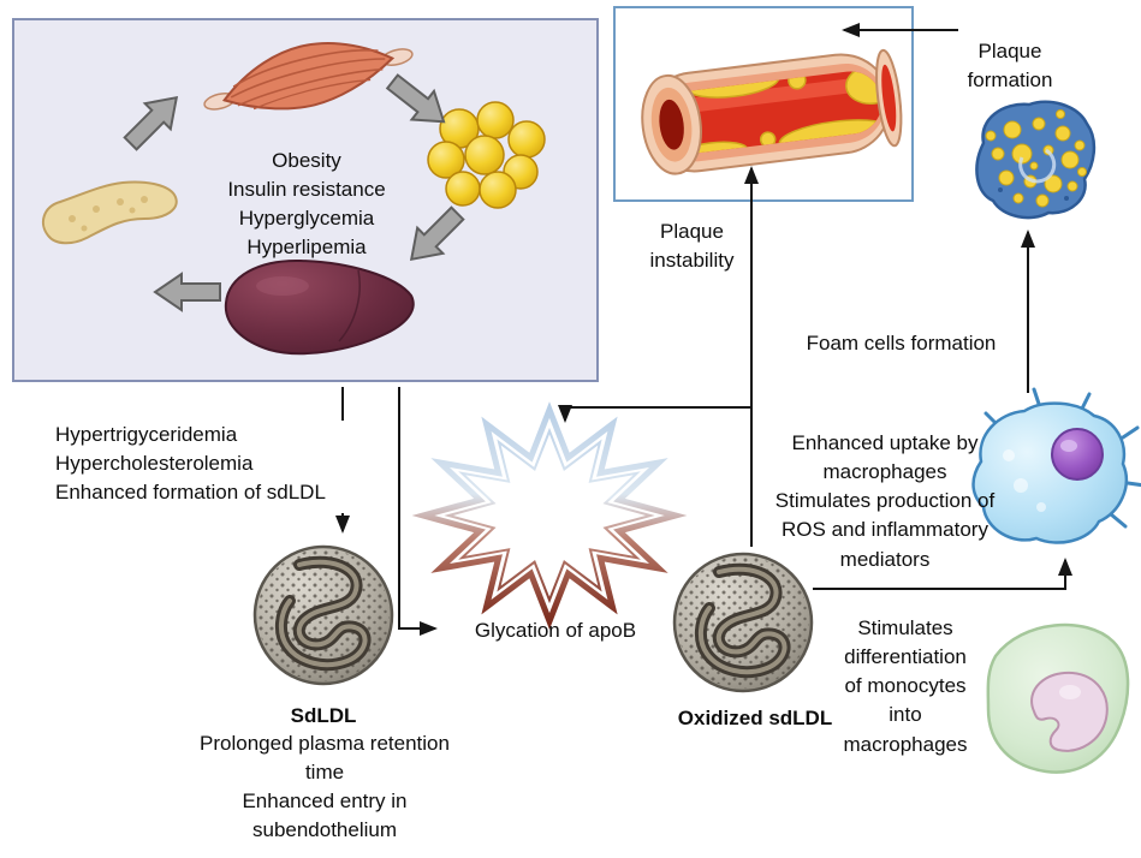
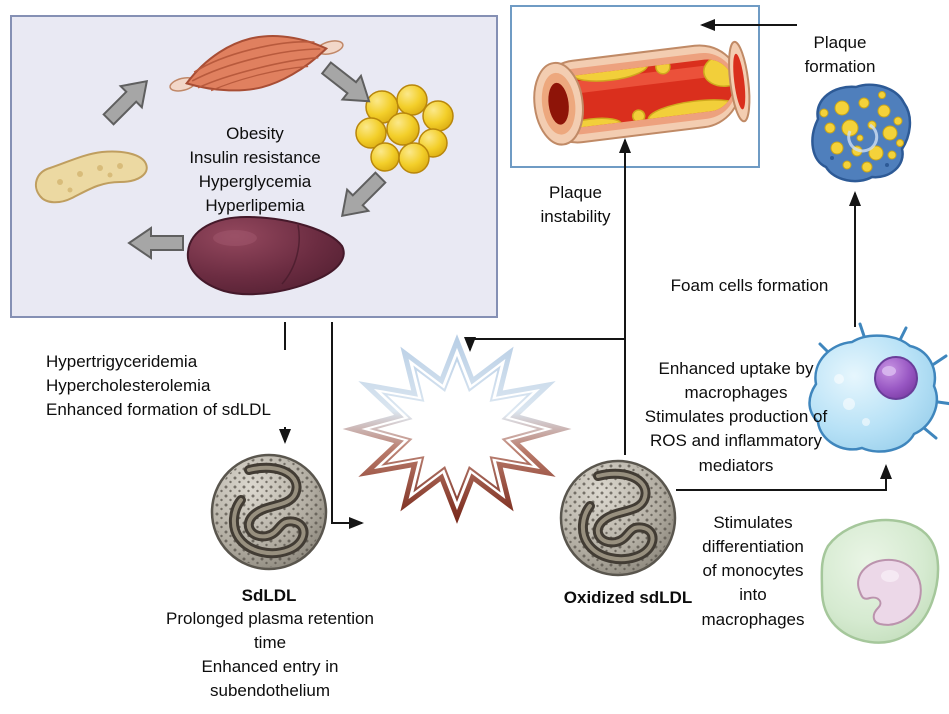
  Obesity
  Insulin resistance
  Hyperglycemia
  Hyperlipemia
  Hypertrigyceridemia
  Hypercholesterolemia
  Enhanced formation of sdLDL
  SdLDL
  Prolonged plasma retention
  time
  Enhanced entry in
  subendothelium
- Glycation of apoB
  Oxidized sdLDL
  Enhanced uptake by
  macrophages
  Stimulates production of
  ROS and inflammatory
  mediators
  Plaque
  instability
  Foam cells formation
  Plaque
  formation
  Stimulates
  differentiation
  of monocytes
  into
  macrophages
